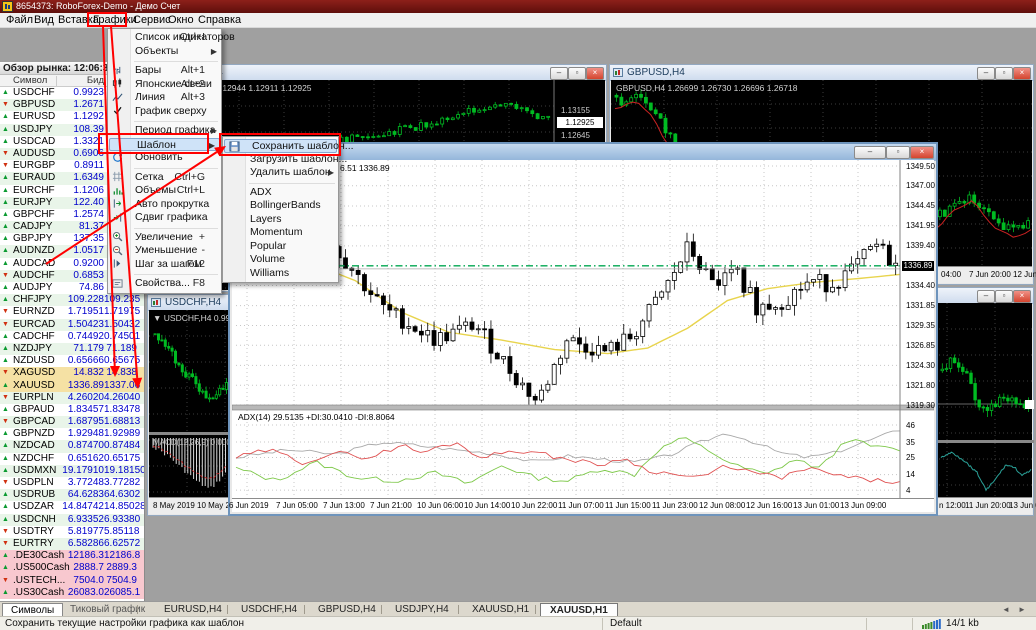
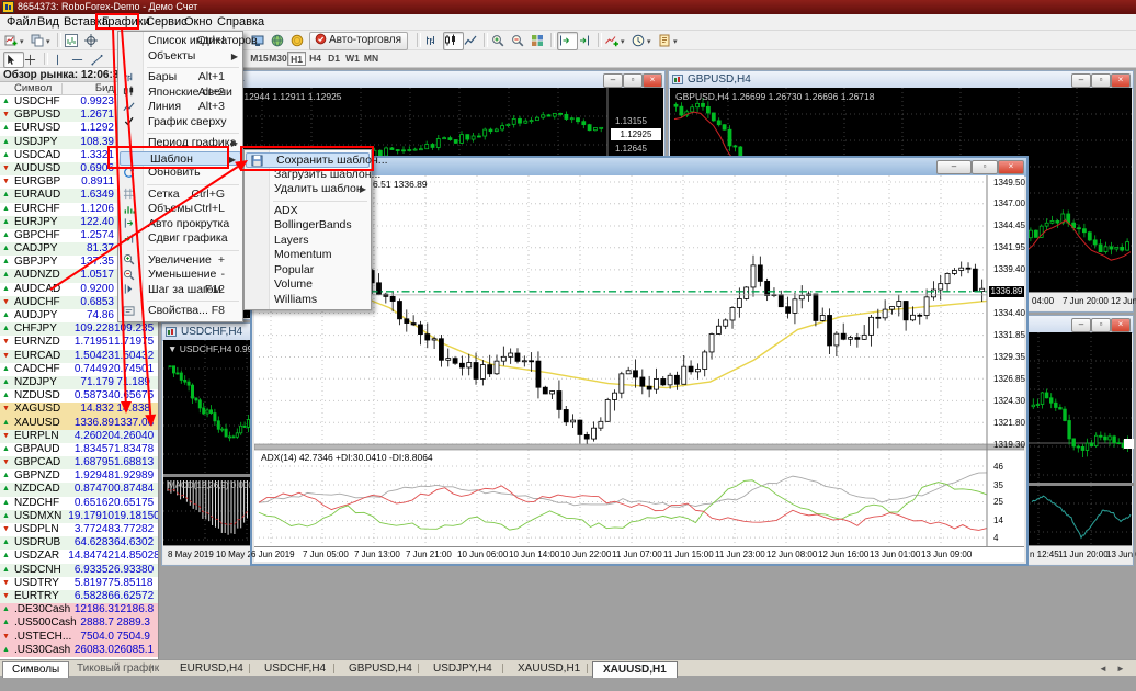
  8654373: RoboForex-Demo - Демо Счет
  Файл
  Вид
  Вставка
  Графики
  Сервис
  Окно
  Справка
+ Авто-торговля
+ M15
+ M30
+ H1
+ H4
+ D1
+ W1
+ MN
  Обзор рынка: 12:06:3
  Символ
  Бид
  USDCHF
  0.9923
  GBPUSD
  1.2671
  EURUSD
  1.1292
  USDJPY
  108.39
  USDCAD
  1.3321
  AUDUSD
  0.690
  EURGBP
  0.8911
  EURAUD
  1.6349
  EURCHF
  1.1206
  EURJPY
  122.40
  GBPCHF
  1.2574
  CADJPY
  81.37
  GBPJPY
  137.35
  AUDNZD
  1.0517
  AUDCAD
  0.9200
  AUDCHF
  0.6853
  AUDJPY
  74.86
  CHFJPY
  109.228
  EURNZD
  1.71951
  1.719
  EURCAD
  1.50423
  1.5043
  CADCHF
  0.74492
  0.7450
  NZDJPY
  71.179
  NZDUSD
- 0.65666
+ 0.58734
  0.567
  XAGUSD
  14.832
  1.838
  XAUUSD
  1336.89
  1337.0
  EURPLN
  4.26020
  4.2604
  GBPAUD
  1.83457
  1.8347
  GBPCAD
  1.68795
  1.6881
  GBPNZD
  1.92948
  1.9298
  NZDCAD
  0.87470
  0.8748
  NZDCHF
  0.65162
  0.6517
  USDMXN
  19.17910
  19.181
  USDPLN
  3.77248
  3.7728
  USDRUB
  64.6283
  64.630
  USDZAR
  14.84742
  14.850
  USDCNH
  6.93352
  6.9338
  USDTRY
  5.81977
  5.85118
  EURTRY
  6.58286
  6.6257
  .DE30Cash
  12186.3
  12186.
  .US500Cash
  2888.7
  2889.3
  .USTECH...
  7504.0
  7504.9
  .US30Cash
  26083.0
  26085.
  ×
  ▫
  ‒
  1.13155
  1.12925
  1.12645
  GBPUSD,H4
  ×
  ▫
  ‒
  GBPUSD,H4 1.26699 1.26730 1.26696 1.26718
  04:00
  7 Jun 20:00
  USDCHF,H4
  ▼ USDCHF,H4 0.9
  MACD(12,26,9) 0.00
  8 May 2019
  ×
  ▫
  ‒
- n 12:00
+ n 12:45
  11 Jun 20:00
  ×
  ▫
  ‒
  1349.50
  1347.00
  1344.45
  1341.95
  1339.40
  1334.40
  1331.85
  1329.35
  1326.85
  1324.30
  1321.80
  1319.30
  1336.89
  46
  35
  25
  14
  4
- ADX(14) 29.5135 +DI:30.0410 -DI:8.8064
+ ADX(14) 42.7346 +DI:30.0410 -DI:8.8064
  6 Jun 2019
  7 Jun 05:00
  7 Jun 13:00
  7 Jun 21:00
  10 Jun 06:00
  10 Jun 14:00
  10 Jun 22:00
  11 Jun 07:00
  11 Jun 15:00
  11 Jun 23:00
  12 Jun 08:00
  12 Jun 16:00
  13 Jun 01:00
  13 Jun 09:00
  6.51 1336.89
  Символы
  Тиковый графк
  EURUSD,H4
  USDCHF,H4
  GBPUSD,H4
  USDJPY,H4
  XAUUSD,H1
  XAUUSD,H1
  ◄
  ►
- Сохранить текущие настройки графика как шаблон
- Default
- 14/1 kb
  Список индикаторов
  Ctrl+I
  Объекты
  ▶
  Бары
  Alt+1
  Японские свечи
  Alt+2
  Линия
  Alt+3
  График сверху
  Период графика
  ▶
  Шаблон
  ▶
  Обновить
  Сетка
  trl+G
  Объмы
  Ctrl+L
  вто прокрутка
  Сдвиг графика
  Увеличение
  +
  Уменьшение
  -
  Шаг за шагом
  F12
  Свойства...
  F8
  Сохранить шаблон...
  Загрузить шаблон...
  Удалить шаблон
  ▶
  ADX
  BollingerBands
  Layers
  Momentum
  Popular
  Volume
  Williams
